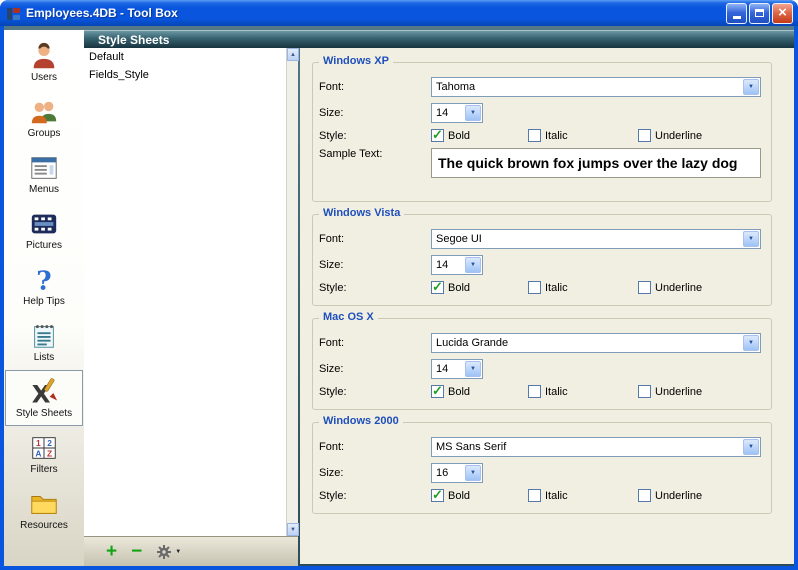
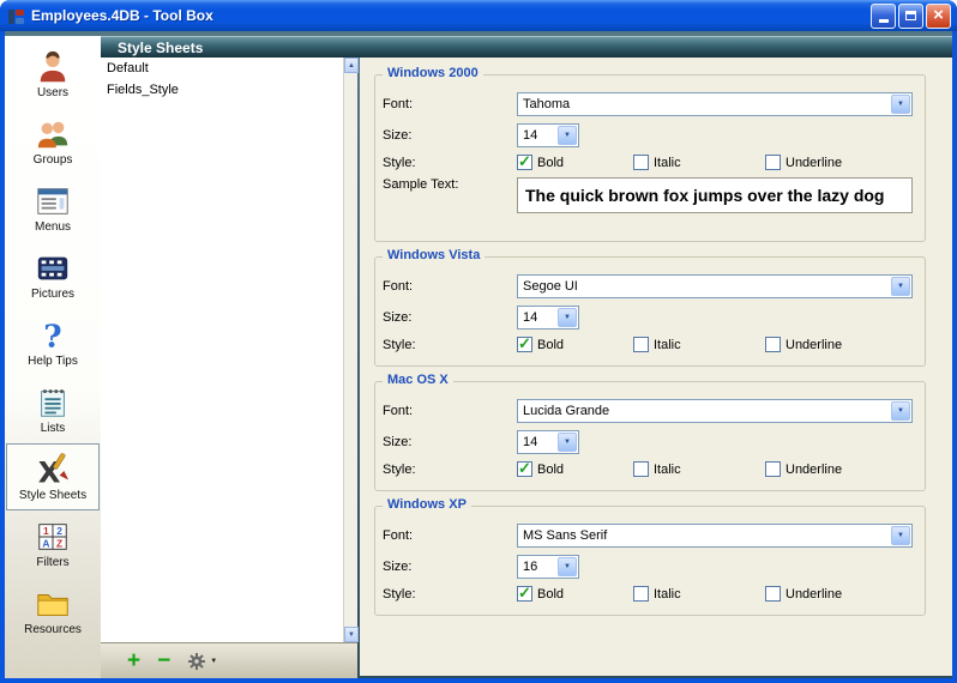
  Employees.4DB - Tool Box
  ×
  Style Sheets
  Users
  Groups
  Menus
  Pictures
  ?
  Help Tips
  Lists
  X
  Style Sheets
  1
  2
  A
  Z
  Filters
  Resources
  Default
  Fields_Style
  +
  −
- Windows XP
+ Windows 2000
  Font:
  Tahoma
  Size:
  14
  Style:
  Bold
  Italic
  Underline
  Sample Text:
  The quick brown fox jumps over the lazy dog
  Windows Vista
  Font:
  Segoe UI
  Size:
  14
  Style:
  Bold
  Italic
  Underline
  Mac OS X
  Font:
  Lucida Grande
  Size:
  14
  Style:
  Bold
  Italic
  Underline
- Windows 2000
+ Windows XP
  Font:
  MS Sans Serif
  Size:
  16
  Style:
  Bold
  Italic
  Underline
